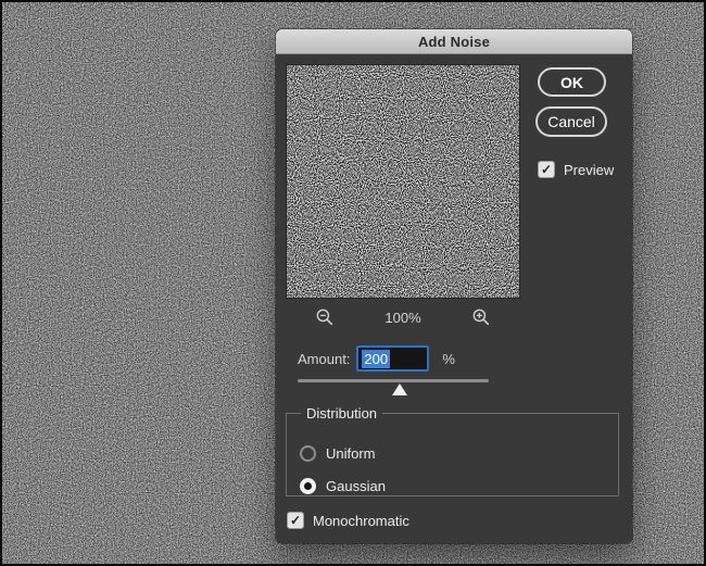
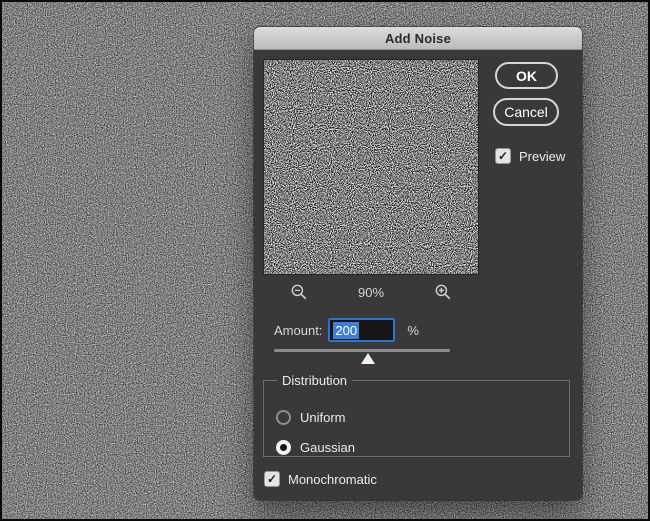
  Add Noise
- 100%
+ 90%
  Amount:
  200
  %
  Distribution
  Uniform
  Gaussian
  ✓
  Monochromatic
  OK
  Cancel
  ✓
  Preview
